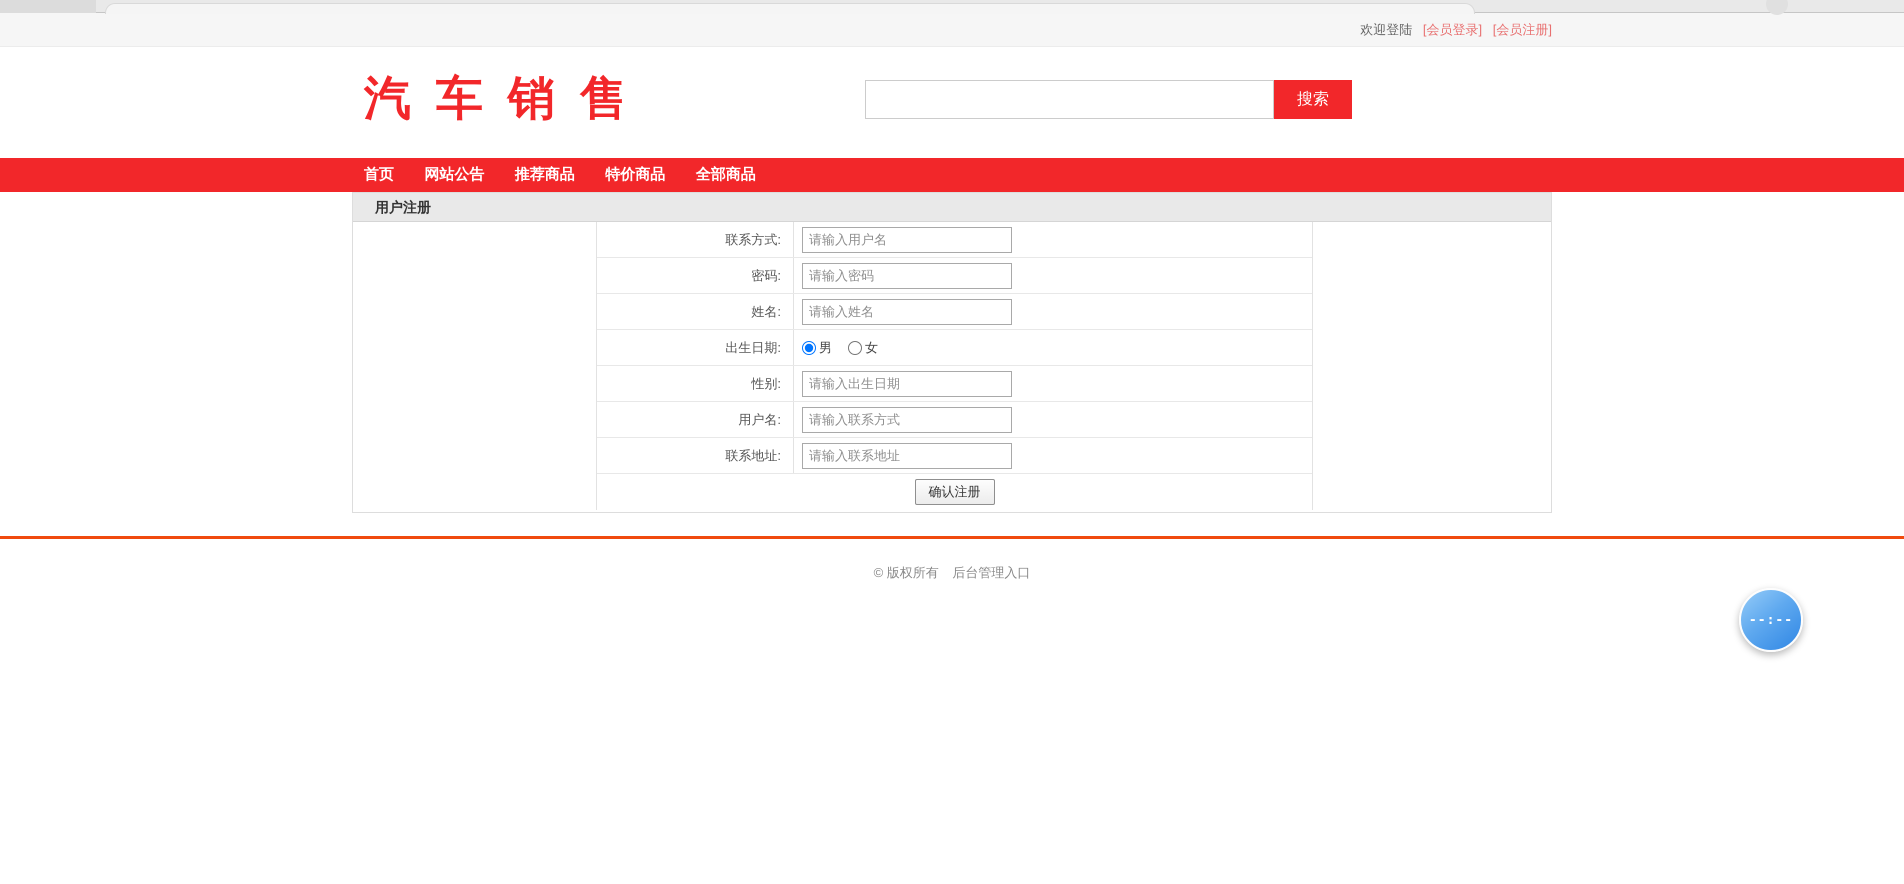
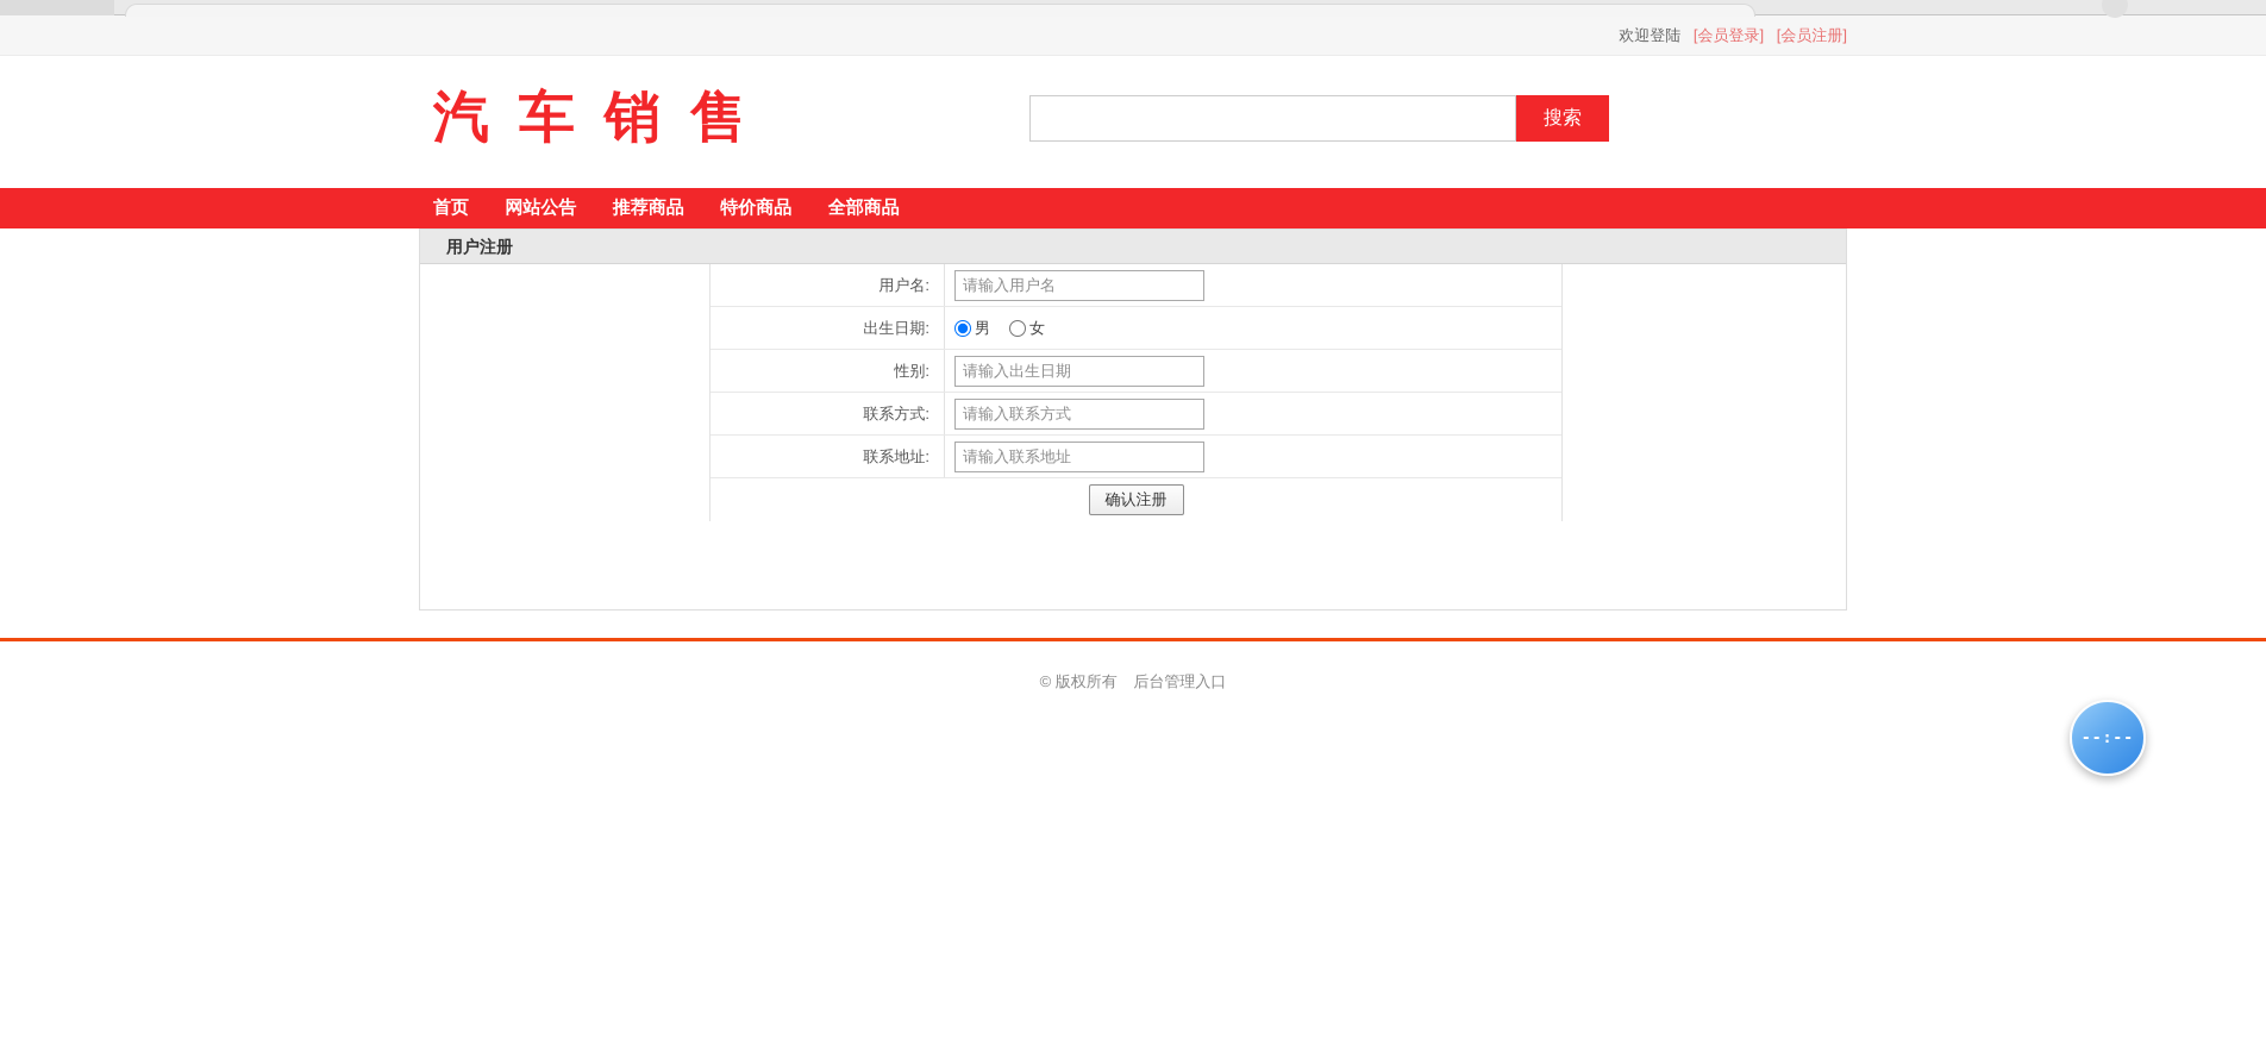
  欢迎登陆 [会员登录] [会员注册]
  汽车销售
  搜索
  首页 网站公告 推荐商品 特价商品 全部商品
  用户注册
- 联系方式:
+ 用户名:
  请输入用户名
- 密码:
- 请输入密码
- 姓名:
- 请输入姓名
  出生日期:
  男
  女
  性别:
  请输入出生日期
- 用户名:
+ 联系方式:
  请输入联系方式
  联系地址:
  请输入联系地址
  确认注册
  © 版权所有 后台管理入口
  --:--
